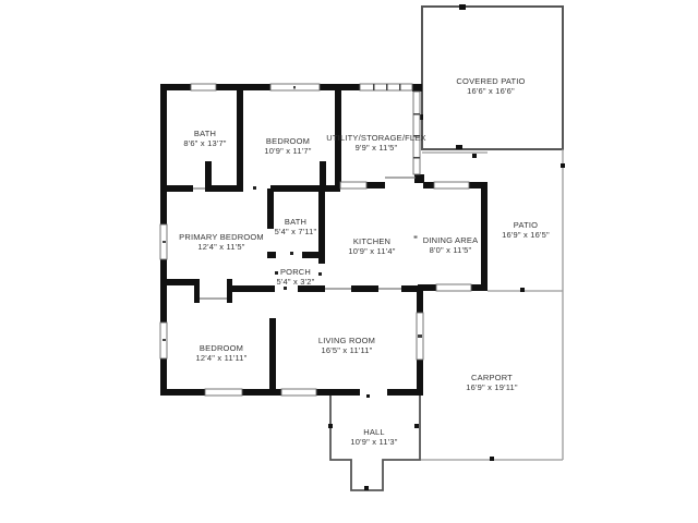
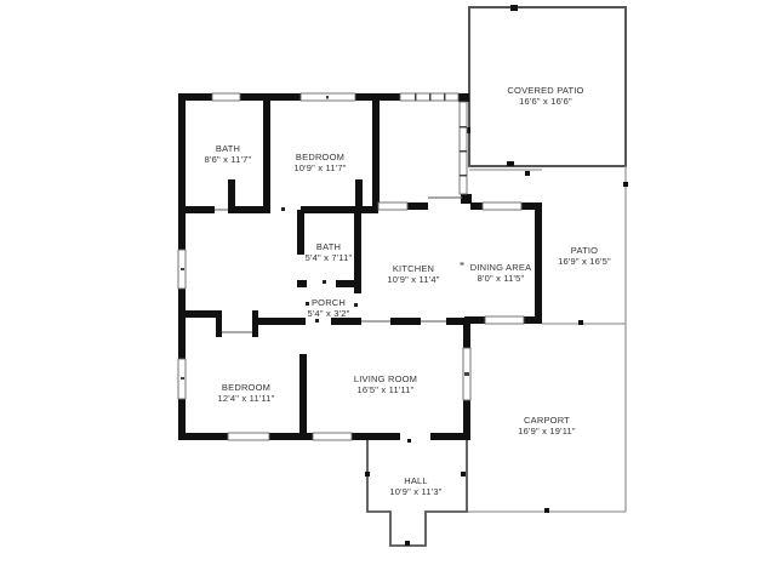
  COVERED PATIO
  16'6" x 16'6"
  BATH
- 8'6" x 13'7"
+ 8'6" x 11'7"
  BEDROOM
  10'9" x 11'7"
- UTILITY/STORAGE/FLEX
- 9'9" x 11'5"
- PRIMARY BEDROOM
- 12'4" x 11'5"
  BATH
  5'4" x 7'11"
  KITCHEN
  10'9" x 11'4"
  DINING AREA
  8'0" x 11'5"
  PATIO
  16'9" x 16'5"
  PORCH
  5'4" x 3'2"
  BEDROOM
  12'4" x 11'11"
  LIVING ROOM
  16'5" x 11'11"
  CARPORT
  16'9" x 19'11"
  HALL
  10'9" x 11'3"
  "
